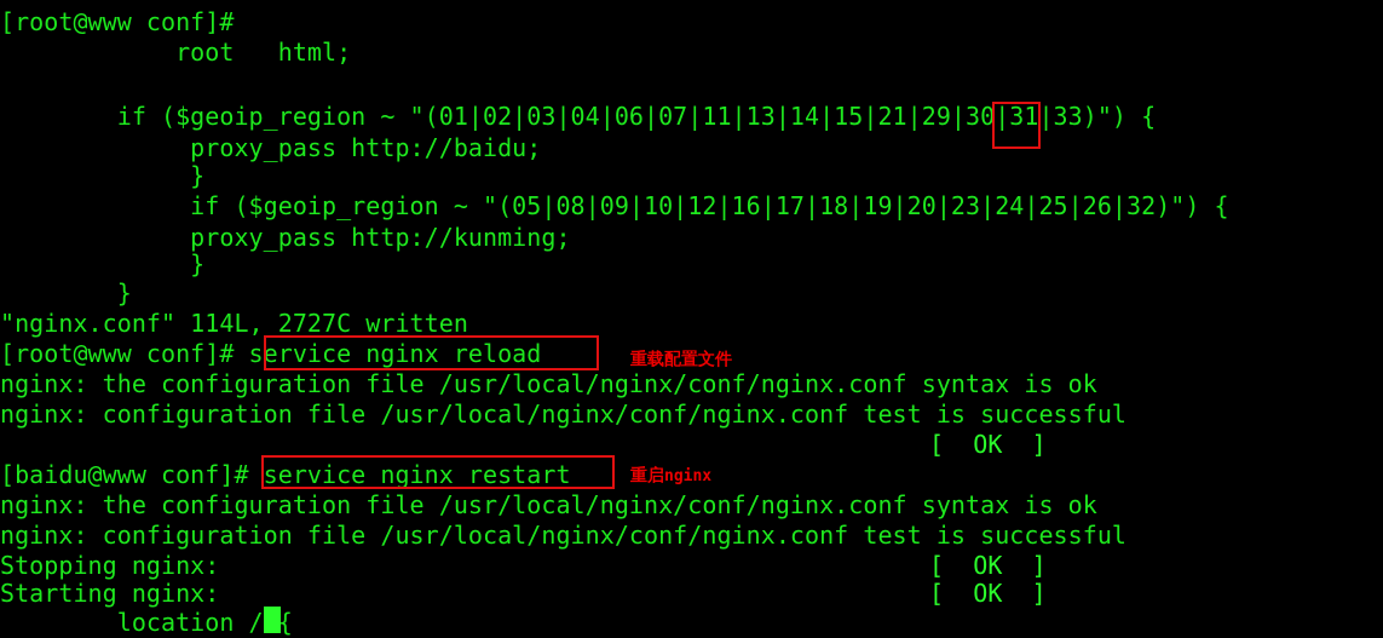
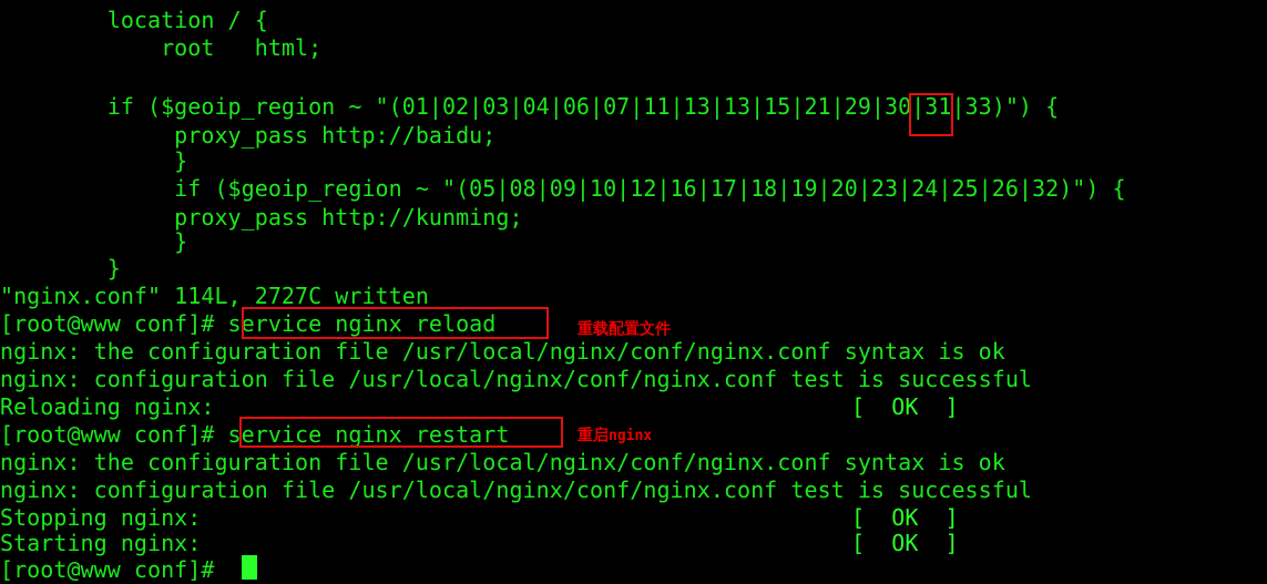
- [root@www conf]#
+ location / {
  root html;
- if ($geoip_region ~ "(01|02|03|04|06|07|11|13|14|15|21|29|30|31|33)") {
+ if ($geoip_region ~ "(01|02|03|04|06|07|11|13|13|15|21|29|30|31|33)") {
  proxy_pass http://baidu;
  }
  if ($geoip_region ~ "(05|08|09|10|12|16|17|18|19|20|23|24|25|26|32)") {
  proxy_pass http://kunming;
  }
  }
  "nginx.conf" 114L, 2727C written
  [root@www conf]# service nginx reload
  nginx: the configuration file /usr/local/nginx/conf/nginx.conf syntax is ok
  nginx: configuration file /usr/local/nginx/conf/nginx.conf test is successful
+ Reloading nginx:
  [ OK ]
- [baidu@www conf]# service nginx restart
+ [root@www conf]# service nginx restart
  nginx: the configuration file /usr/local/nginx/conf/nginx.conf syntax is ok
  nginx: configuration file /usr/local/nginx/conf/nginx.conf test is successful
  Stopping nginx:
  [ OK ]
  Starting nginx:
  [ OK ]
- location / {
+ [root@www conf]#
  重载配置文件
  重启nginx
